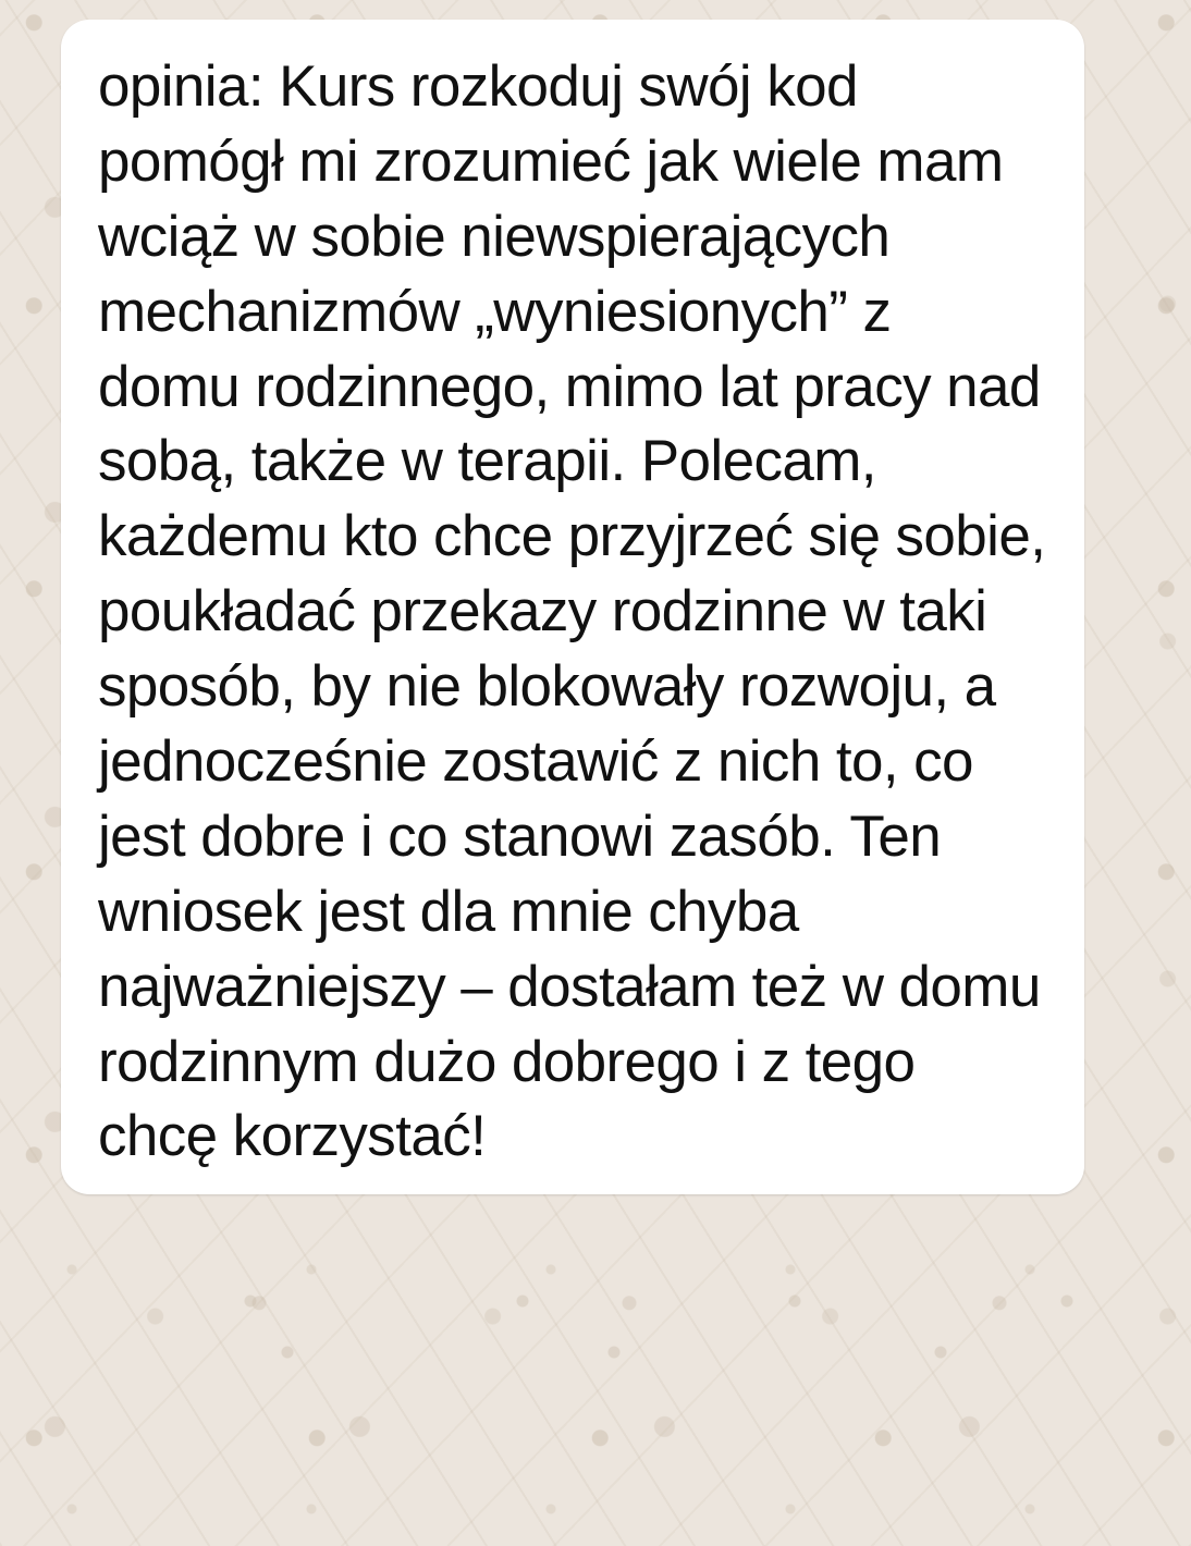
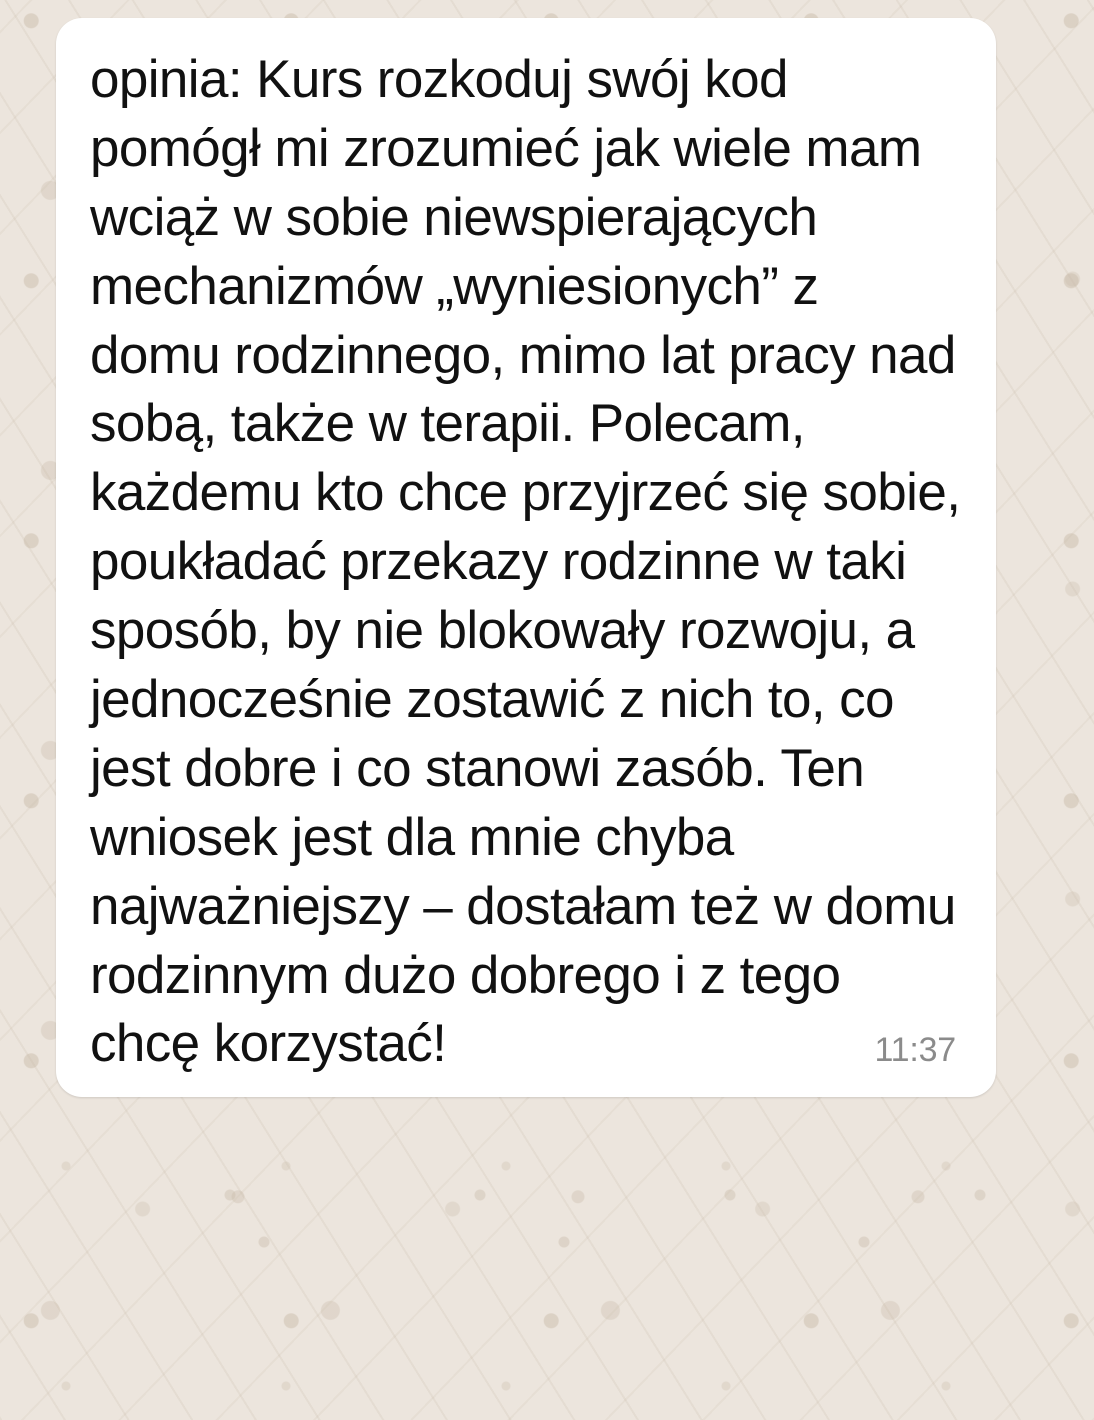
  opinia: Kurs rozkoduj swój kod pomógł mi zrozumieć jak wiele mam wciąż w sobie niewspierających mechanizmów „wyniesionych” z domu rodzinnego, mimo lat pracy nad sobą, także w terapii. Polecam, każdemu kto chce przyjrzeć się sobie, poukładać przekazy rodzinne w taki sposób, by nie blokowały rozwoju, a jednocześnie zostawić z nich to, co jest dobre i co stanowi zasób. Ten wniosek jest dla mnie chyba najważniejszy – dostałam też w domu rodzinnym dużo dobrego i z tego chcę korzystać!
+ 11:37
